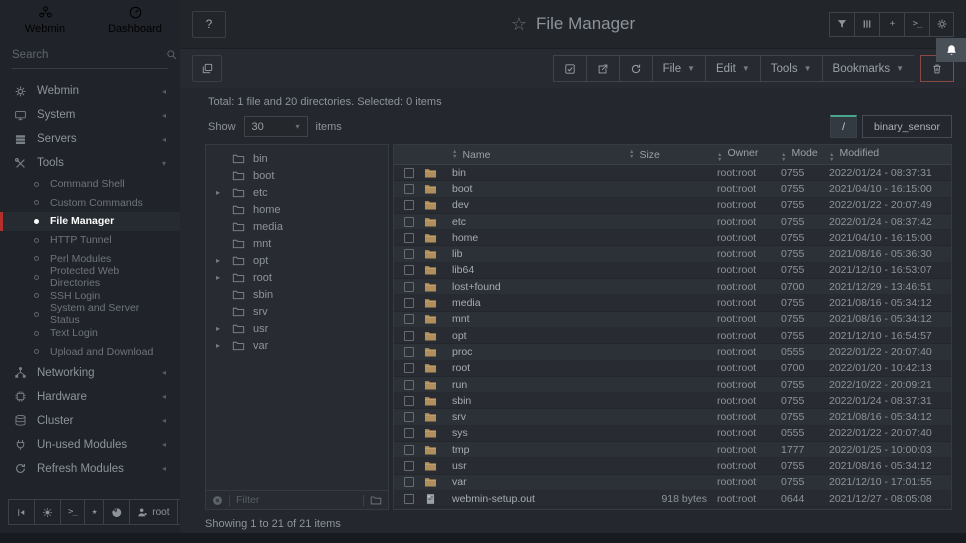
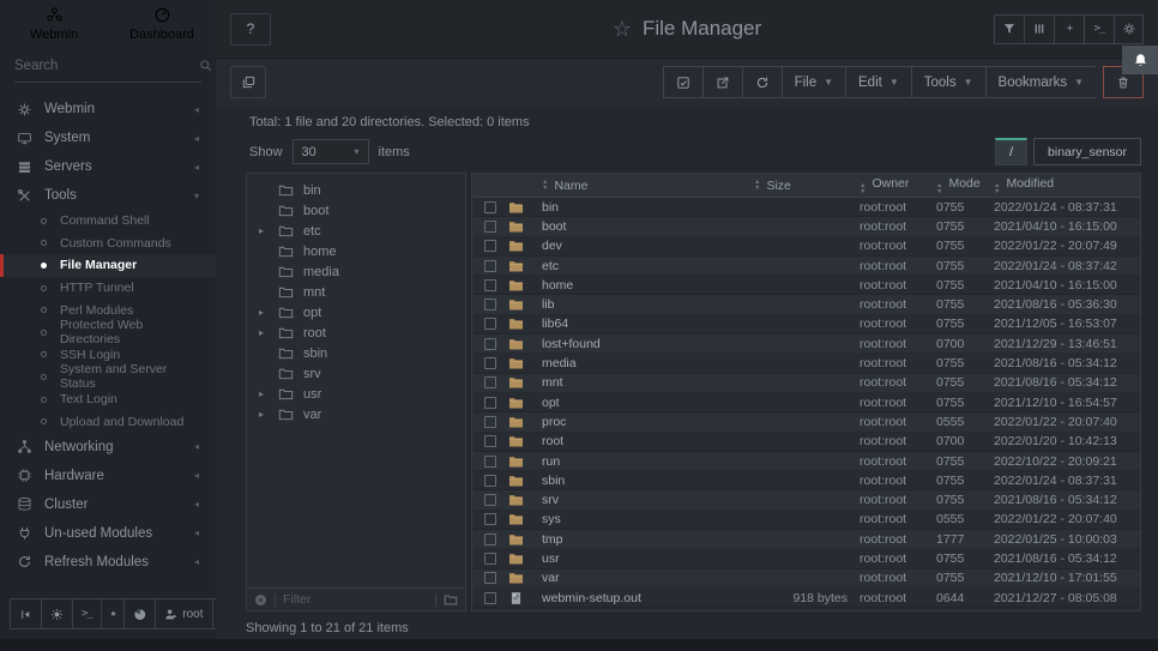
  Webmin
  Dashboard
  Search
  Webmin
  System
  Servers
  Tools
  Command Shell
  Custom Commands
  File Manager
  HTTP Tunnel
  Perl Modules
  Protected Web Directories
  SSH Login
  System and Server Status
  Text Login
  Upload and Download
  Networking
  Hardware
  Cluster
  Un-used Modules
  Refresh Modules
  >_
  ★
  root
  ?
  ☆
  File Manager
  +
  >_
  File
  ▼
  Edit
  ▼
  Tools
  ▼
  Bookmarks
  ▼
  Total: 1 file and 20 directories. Selected: 0 items
  Show
  30
  items
  /
  binary_sensor
  bin
  boot
  etc
  home
  media
  mnt
  opt
  root
  sbin
  srv
  usr
  var
  Filter
  Name
  Size
  Owner
  Mode
  Modified
  bin
  root:root
  0755
  2022/01/24 - 08:37:31
  boot
  root:root
  0755
  2021/04/10 - 16:15:00
  dev
  root:root
  0755
  2022/01/22 - 20:07:49
  etc
  root:root
  0755
  2022/01/24 - 08:37:42
  home
  root:root
  0755
  2021/04/10 - 16:15:00
  lib
  root:root
  0755
  2021/08/16 - 05:36:30
  lib64
  root:root
  0755
- 2021/12/10 - 16:53:07
+ 2021/12/05 - 16:53:07
  lost+found
  root:root
  0700
  2021/12/29 - 13:46:51
  media
  root:root
  0755
  2021/08/16 - 05:34:12
  mnt
  root:root
  0755
  2021/08/16 - 05:34:12
  opt
  root:root
  0755
  2021/12/10 - 16:54:57
  proc
  root:root
  0555
  2022/01/22 - 20:07:40
  root
  root:root
  0700
  2022/01/20 - 10:42:13
  run
  root:root
  0755
  2022/10/22 - 20:09:21
  sbin
  root:root
  0755
  2022/01/24 - 08:37:31
  srv
  root:root
  0755
  2021/08/16 - 05:34:12
  sys
  root:root
  0555
  2022/01/22 - 20:07:40
  tmp
  root:root
  1777
  2022/01/25 - 10:00:03
  usr
  root:root
  0755
  2021/08/16 - 05:34:12
  var
  root:root
  0755
  2021/12/10 - 17:01:55
  webmin-setup.out
  918 bytes
  root:root
  0644
  2021/12/27 - 08:05:08
  Showing 1 to 21 of 21 items
